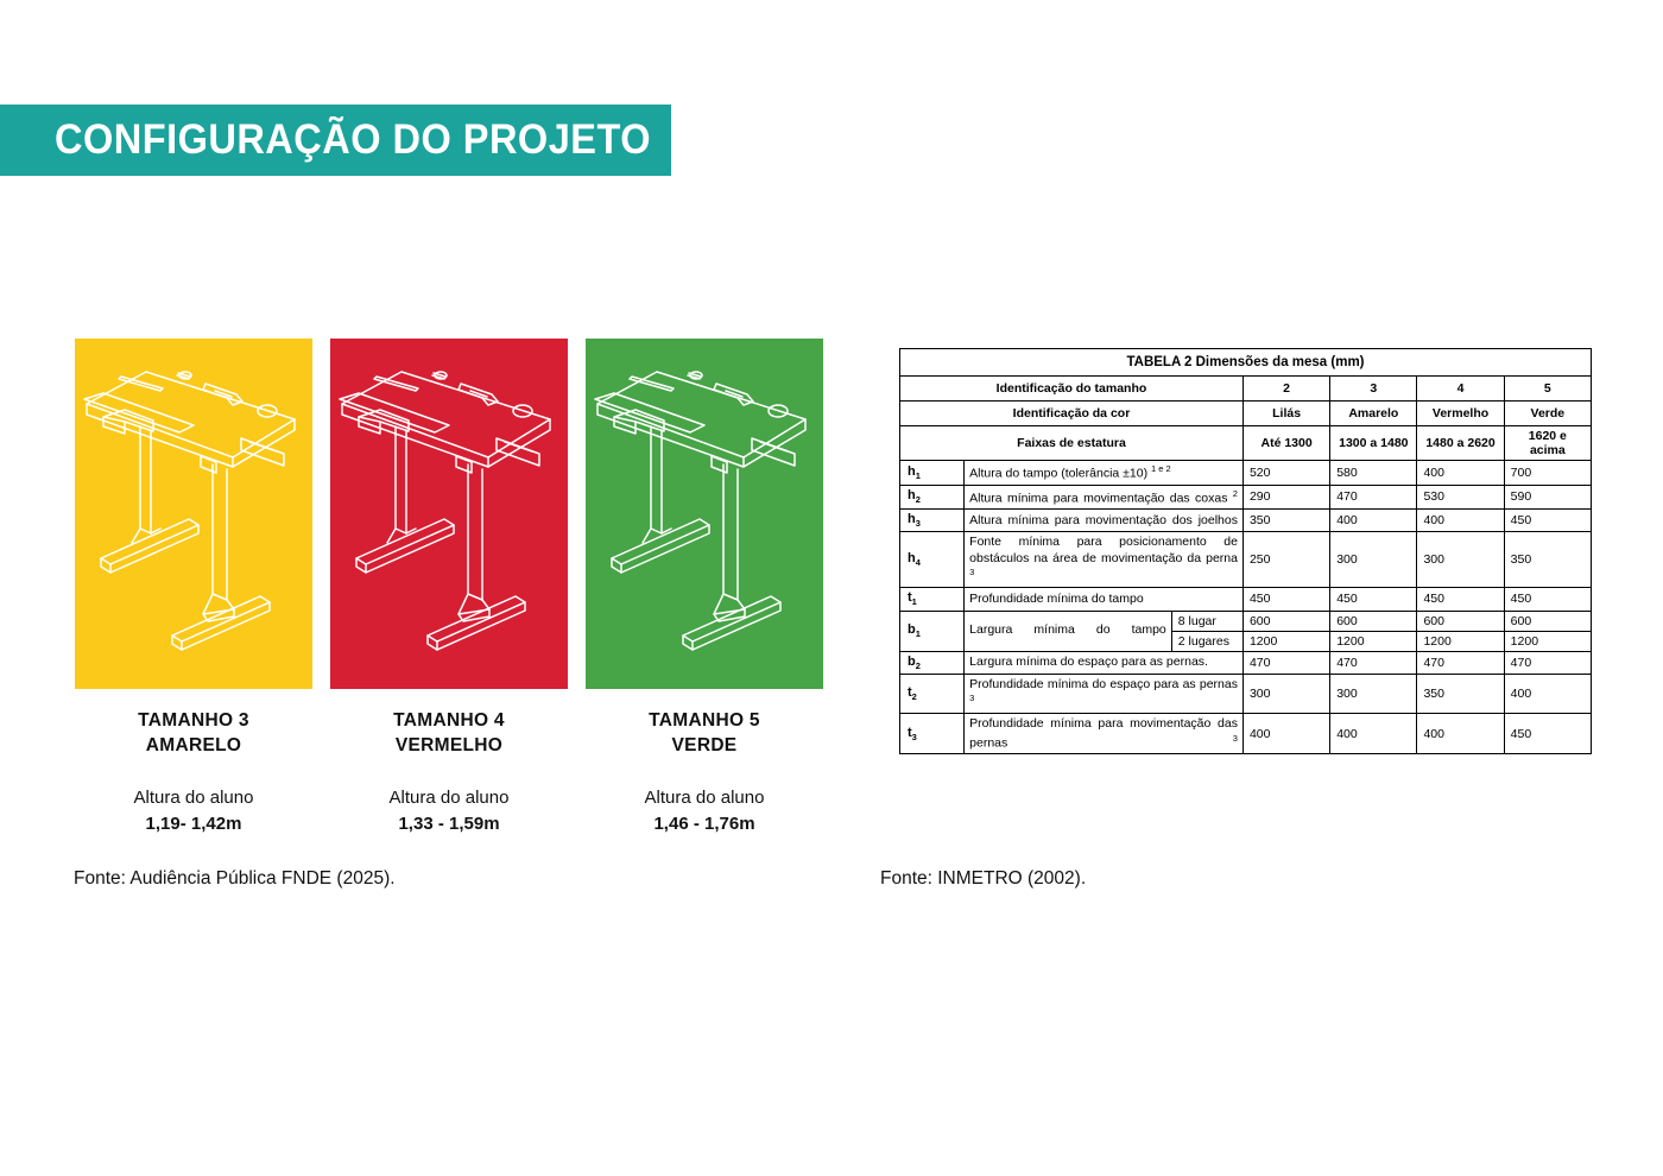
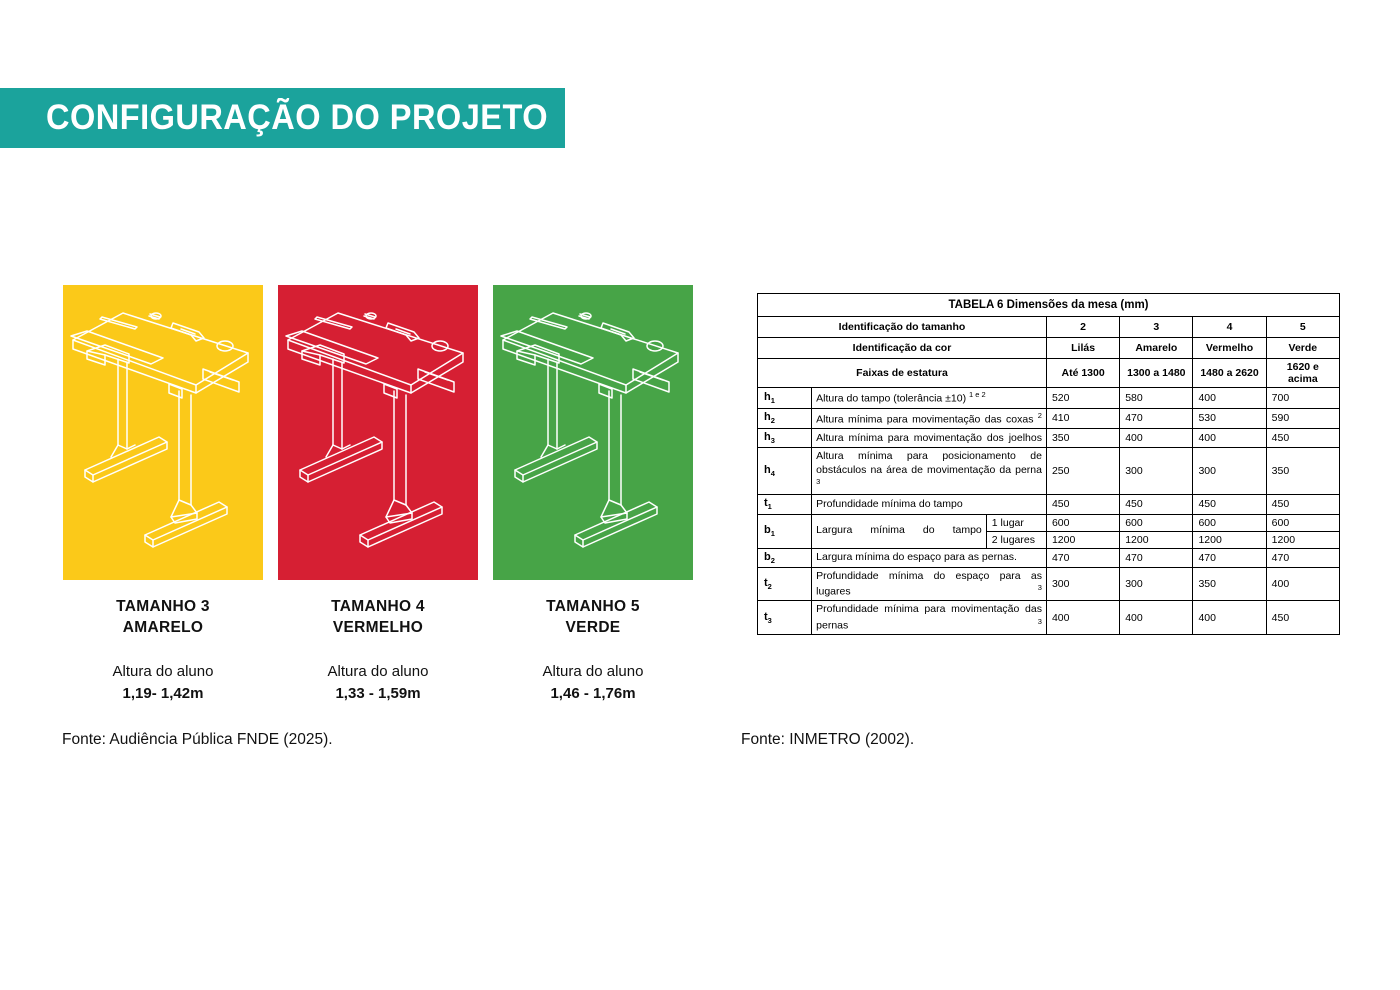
  CONFIGURAÇÃO DO PROJETO
  TAMANHO 3
  AMARELO
  Altura do aluno
  1,19- 1,42m
  TAMANHO 4
  VERMELHO
  Altura do aluno
  1,33 - 1,59m
  TAMANHO 5
  VERDE
  Altura do aluno
  1,46 - 1,76m
  Fonte: Audiência Pública FNDE (2025).
  Fonte: INMETRO (2002).
- TABELA 2 Dimensões da mesa (mm)
+ TABELA 6 Dimensões da mesa (mm)
  Identificação do tamanho	2	3	4	5
  Identificação da cor	Lilás	Amarelo	Vermelho	Verde
  Faixas de estatura	Até 1300	1300 a 1480	1480 a 2620	1620 e acima
  h1	Altura do tampo (tolerância ±10) 1 e 2	520	580	400	700
- h2	Altura mínima para movimentação das coxas 2	290	470	530	590
+ h2	Altura mínima para movimentação das coxas 2	410	470	530	590
  h3	Altura mínima para movimentação dos joelhos	350	400	400	450
- h4	Fonte mínima para posicionamento de obstáculos na área de movimentação da perna 3	250	300	300	350
+ h4	Altura mínima para posicionamento de obstáculos na área de movimentação da perna 3	250	300	300	350
  t1	Profundidade mínima do tampo	450	450	450	450
- b1	Largura mínima do tampo	8 lugar	600	600	600	600
+ b1	Largura mínima do tampo	1 lugar	600	600	600	600
  2 lugares	1200	1200	1200	1200
  b2	Largura mínima do espaço para as pernas.	470	470	470	470
- t2	Profundidade mínima do espaço para as pernas 3	300	300	350	400
+ t2	Profundidade mínima do espaço para as lugares 3	300	300	350	400
  t3	Profundidade mínima para movimentação das pernas 3	400	400	400	450
